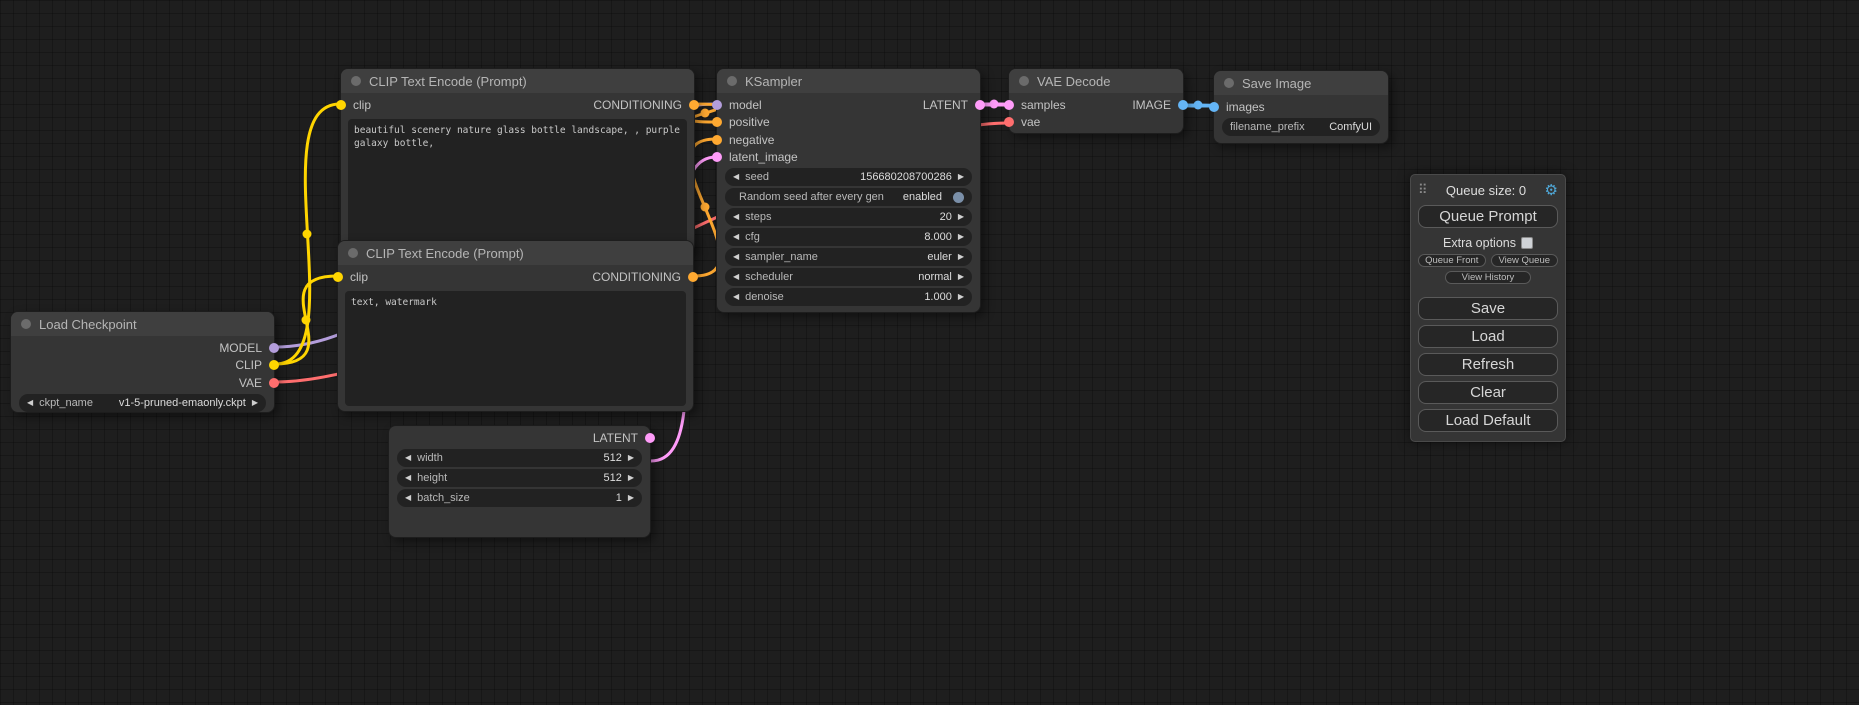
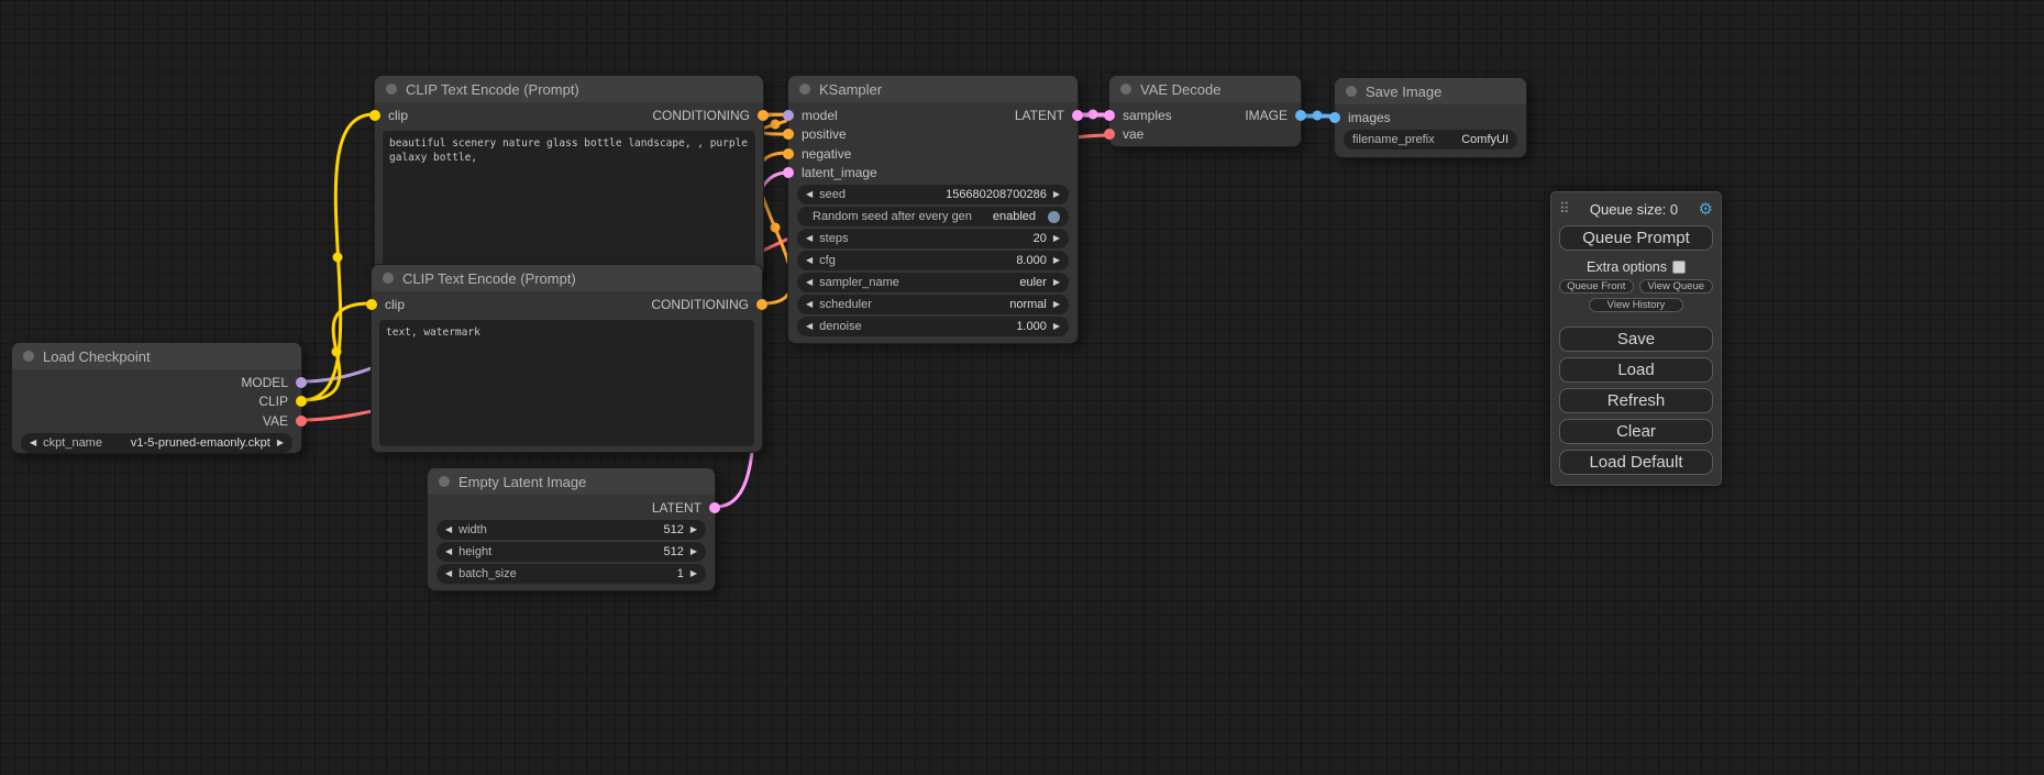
  Load Checkpoint
  MODEL
  CLIP
  VAE
  ◀
  ckpt_name
  v1-5-pruned-emaonly.ckpt
  ▶
  CLIP Text Encode (Prompt)
  clip
  CONDITIONING
  beautiful scenery nature glass bottle landscape, , purple galaxy bottle,
  CLIP Text Encode (Prompt)
  clip
  CONDITIONING
  text, watermark
  KSampler
  model
  LATENT
  positive
  negative
  latent_image
  ◀
  seed
  156680208700286
  ▶
  Random seed after every gen
  enabled
  ◀
  steps
  20
  ▶
  ◀
  cfg
  8.000
  ▶
  ◀
  sampler_name
  euler
  ▶
  ◀
  scheduler
  normal
  ▶
  ◀
  denoise
  1.000
  ▶
  VAE Decode
  samples
  IMAGE
  vae
  Save Image
  images
  filename_prefix
  ComfyUI
+ Empty Latent Image
  LATENT
  ◀
  width
  512
  ▶
  ◀
  height
  512
  ▶
  ◀
  batch_size
  1
  ▶
  ⠿
  Queue size: 0
  ⚙
  Queue Prompt
  Extra options
  Queue Front
  View Queue
  View History
  Save
  Load
  Refresh
  Clear
  Load Default
